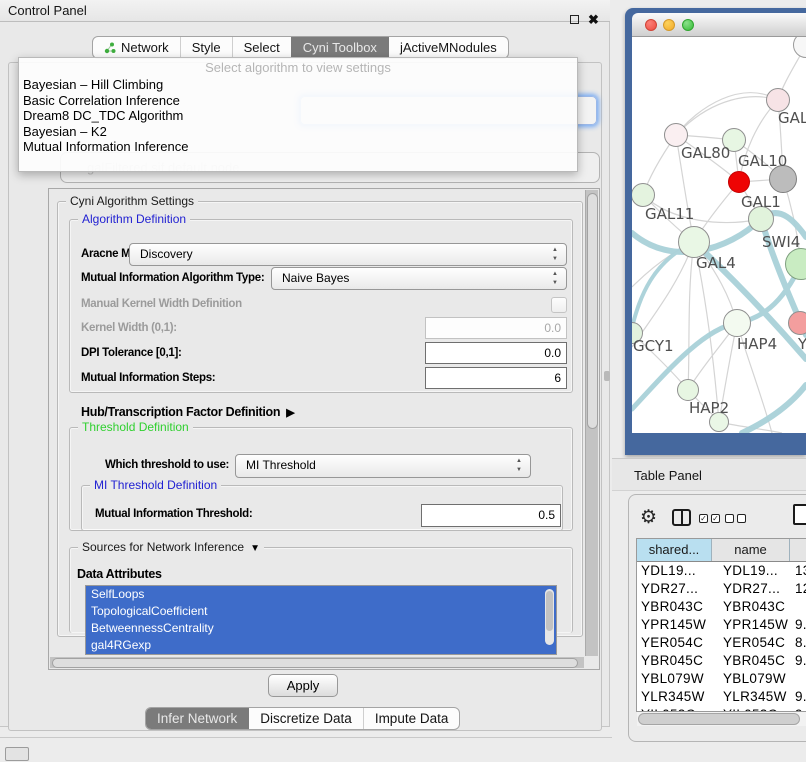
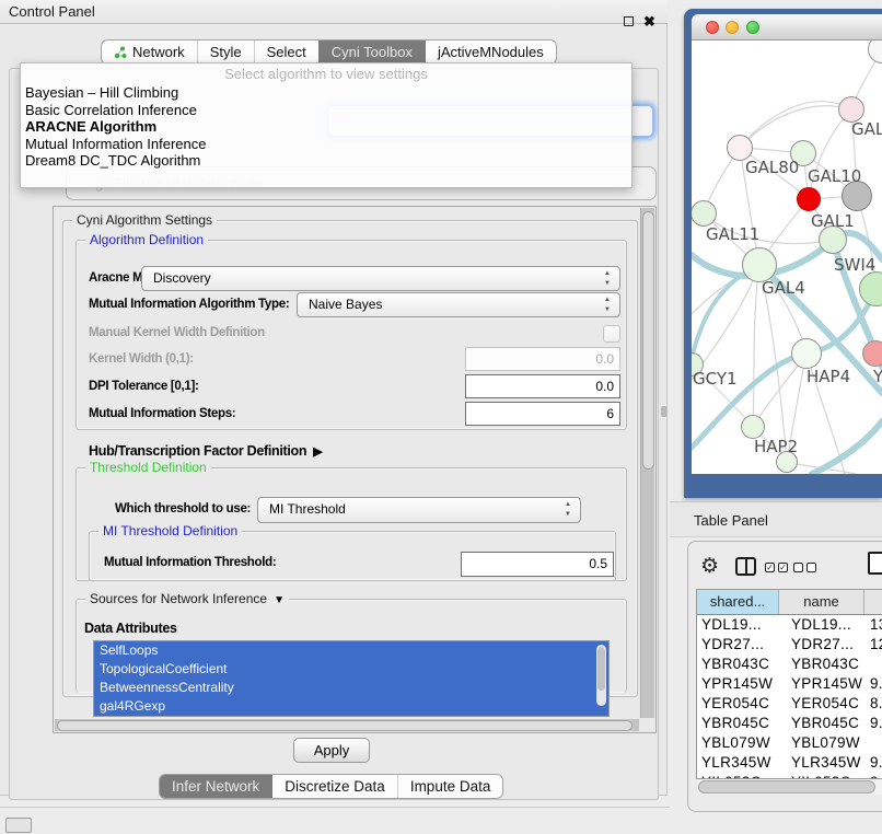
  Control Panel
  ✖
  Network
  Style
  Select
  Cyni Toolbox
  jActiveMNodules
  Select algorithm to view settings
  Bayesian – Hill Climbing
  Basic Correlation Inference
+ ARACNE Algorithm
- Dream8 DC_TDC Algorithm
+ Mutual Information Inference
- Bayesian – K2
- Mutual Information Inference
+ Dream8 DC_TDC Algorithm
  Cyni Algorithm Settings
  Algorithm Definition
  Discovery
  Mutual Information Algorithm Type:
  Naive Bayes
  Manual Kernel Width Definition
  Kernel Width (0,1):
  0.0
  DPI Tolerance [0,1]:
  0.0
  Mutual Information Steps:
  6
  Hub/Transcription Factor Definition ▶
  Threshold Definition
  Which threshold to use:
  MI Threshold
  MI Threshold Definition
  Mutual Information Threshold:
  0.5
  Sources for Network Inference ▼
  Data Attributes
  SelfLoops
  TopologicalCoefficient
  BetweennessCentrality
  gal4RGexp
  Apply
  Infer Network
  Discretize Data
  Impute Data
  GAL
  GAL80
  GAL10
  GAL1
  GAL11
  SWI4
  GAL4
  HAP4
  Y
  GCY1
  HAP2
  Table Panel
  ⚙
  ✓
  ✓
  shared...
  name
  YDL19...
  YDL19...
  YDR27...
  YDR27...
  YBR043C
  YBR043C
  YPR145W
  YPR145W
  9.
  YER054C
  YER054C
  8.
  YBR045C
  YBR045C
  9.
  YBL079W
  YBL079W
  YLR345W
  YLR345W
  9.
